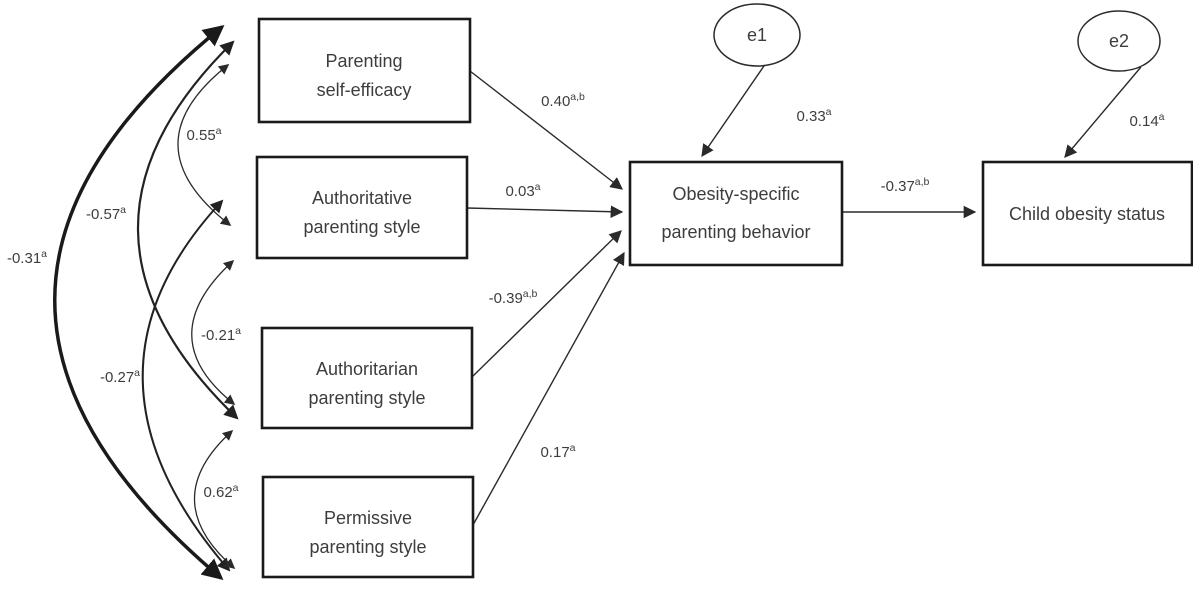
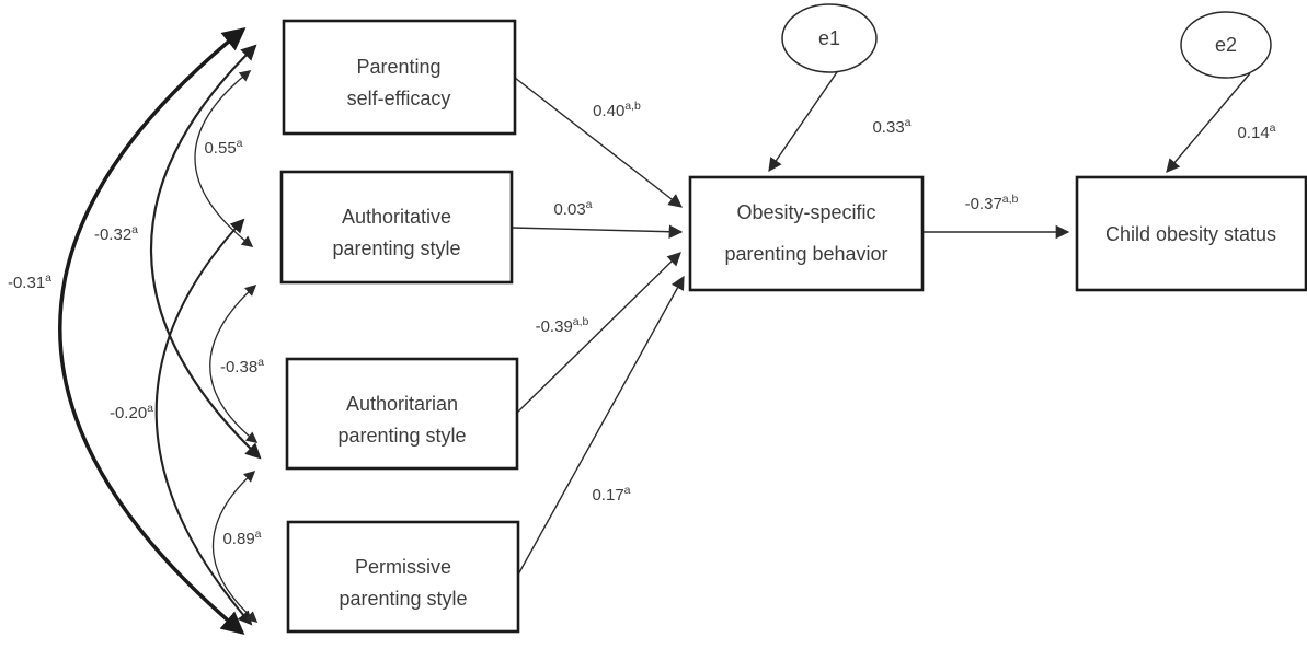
  Parenting
  self-efficacy
  Authoritative
  parenting style
  Authoritarian
  parenting style
  Permissive
  parenting style
  Obesity-specific
  parenting behavior
  Child obesity status
  e1
  e2
  0.40a,b
  0.03a
  -0.39a,b
  0.17a
  -0.37a,b
  0.33a
  0.14a
  0.55a
- -0.57a
+ -0.32a
  -0.31a
- -0.21a
+ -0.38a
- -0.27a
+ -0.20a
- 0.62a
+ 0.89a
